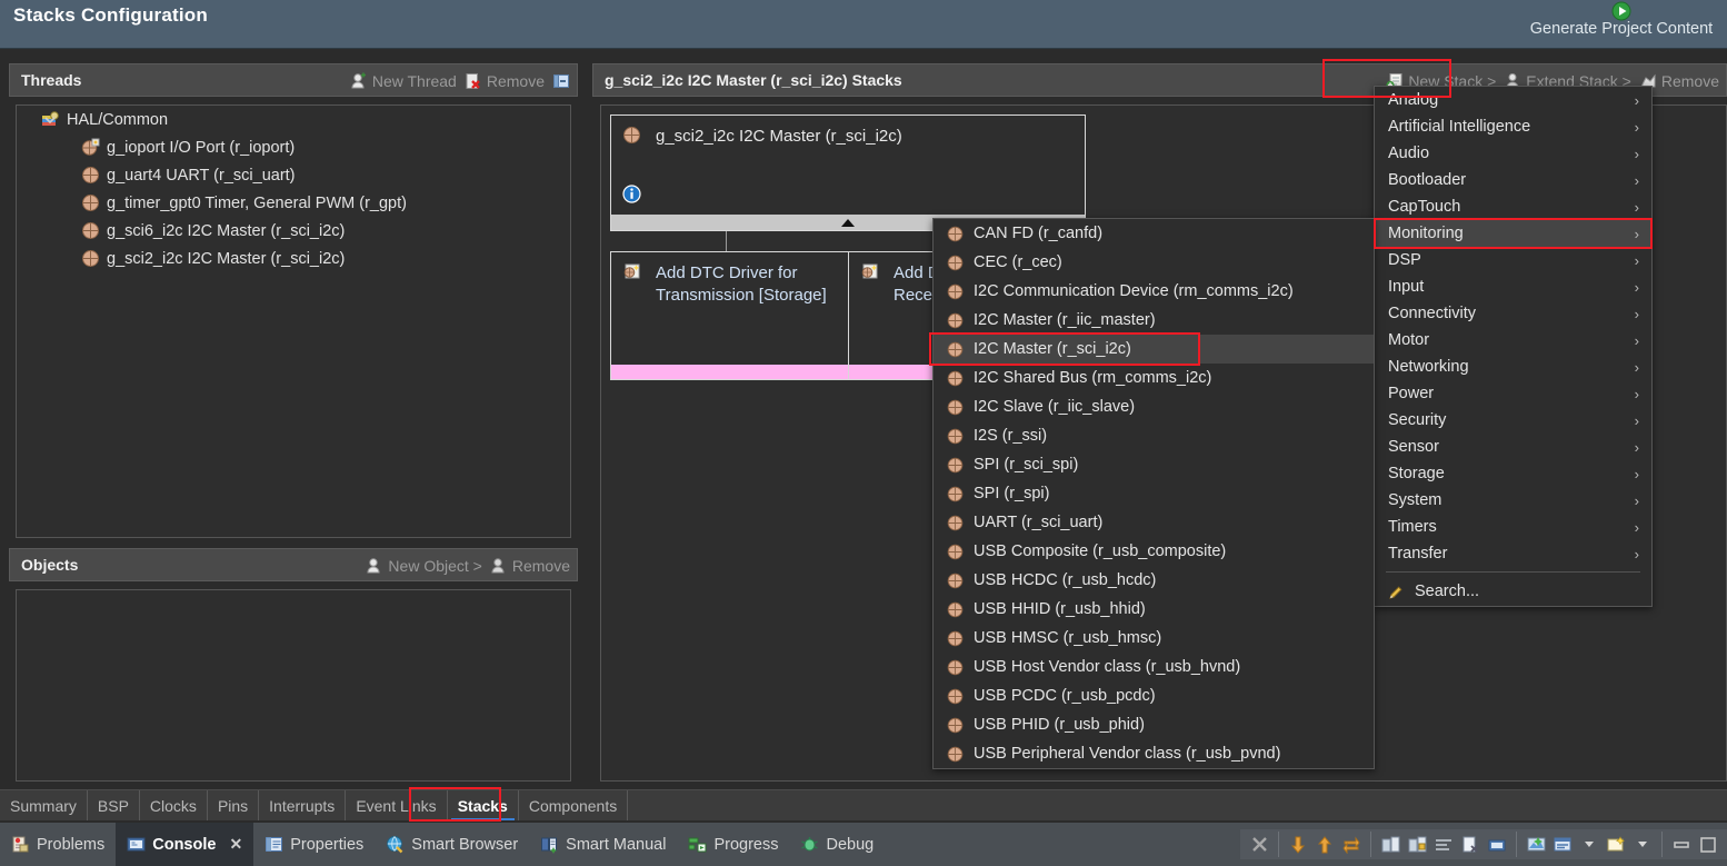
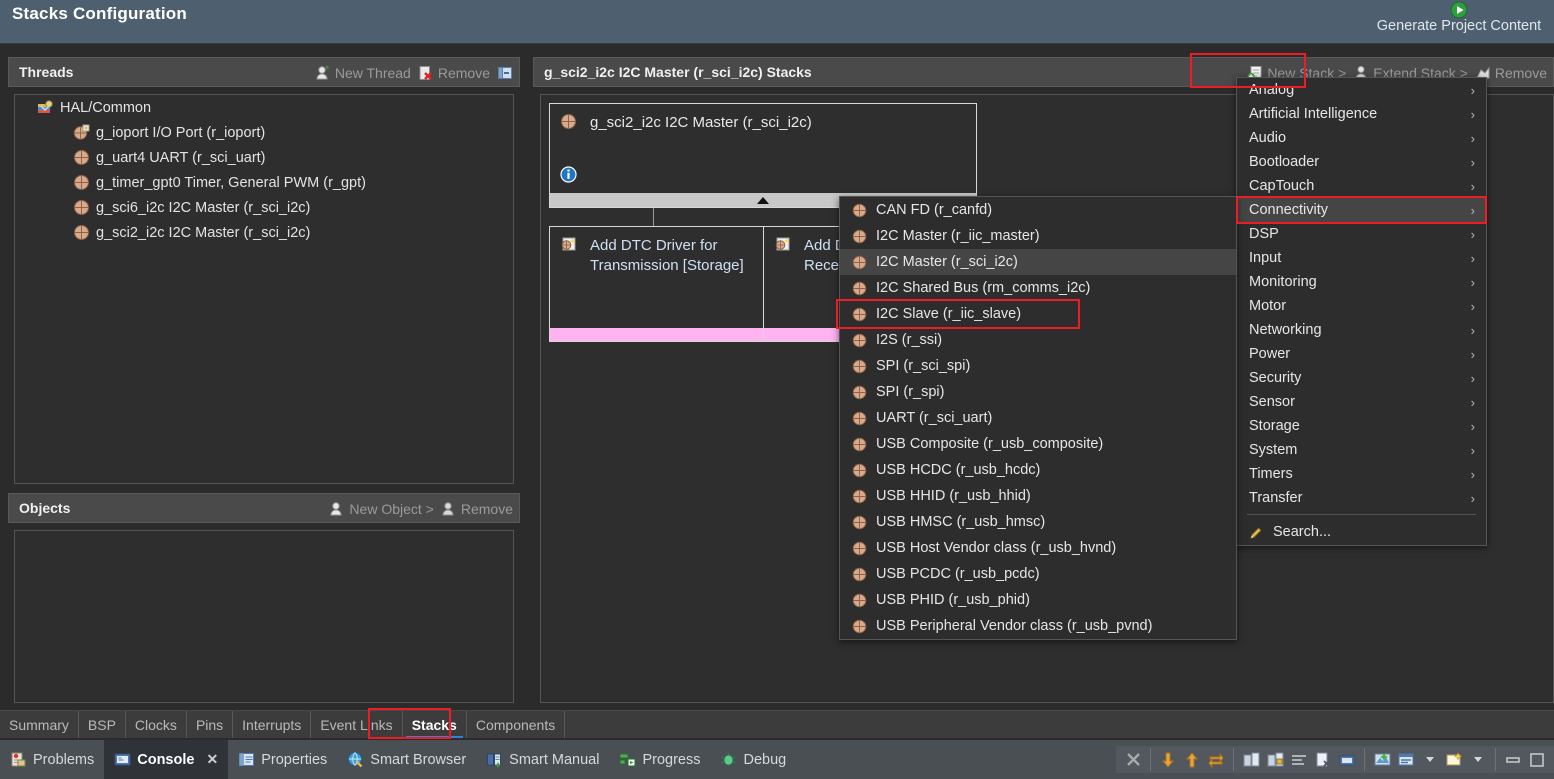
  Stacks Configuration
  Generate Project Content
  Threads
  New Thread
  Remove
  HAL/Common
  g_ioport I/O Port (r_ioport)
  g_uart4 UART (r_sci_uart)
  g_timer_gpt0 Timer, General PWM (r_gpt)
  g_sci6_i2c I2C Master (r_sci_i2c)
  g_sci2_i2c I2C Master (r_sci_i2c)
  Objects
  New Object >
  Remove
  g_sci2_i2c I2C Master (r_sci_i2c) Stacks
  New Stack >
  Extend Stack >
  Remove
  g_sci2_i2c I2C Master (r_sci_i2c)
  Add DTC Driver for Transmission [Storage]
  Analog
  ›
  Artificial Intelligence
  ›
  Audio
  ›
  Bootloader
  ›
  CapTouch
  ›
- Monitoring
+ Connectivity
  ›
  DSP
  ›
  Input
  ›
- Connectivity
+ Monitoring
  ›
  Motor
  ›
  Networking
  ›
  Power
  ›
  Security
  ›
  Sensor
  ›
  Storage
  ›
  System
  ›
  Timers
  ›
  Transfer
  ›
  Search...
  CAN FD (r_canfd)
- CEC (r_cec)
- I2C Communication Device (rm_comms_i2c)
  I2C Master (r_iic_master)
  I2C Master (r_sci_i2c)
  I2C Shared Bus (rm_comms_i2c)
  I2C Slave (r_iic_slave)
  I2S (r_ssi)
  SPI (r_sci_spi)
  SPI (r_spi)
  UART (r_sci_uart)
  USB Composite (r_usb_composite)
  USB HCDC (r_usb_hcdc)
  USB HHID (r_usb_hhid)
  USB HMSC (r_usb_hmsc)
  USB Host Vendor class (r_usb_hvnd)
  USB PCDC (r_usb_pcdc)
  USB PHID (r_usb_phid)
  USB Peripheral Vendor class (r_usb_pvnd)
  Summary
  BSP
  Clocks
  Pins
  Interrupts
  Event Links
  Stacks
  Components
  Problems
  Console
  ✕
  Properties
  Smart Browser
  Smart Manual
  Progress
  Debug
